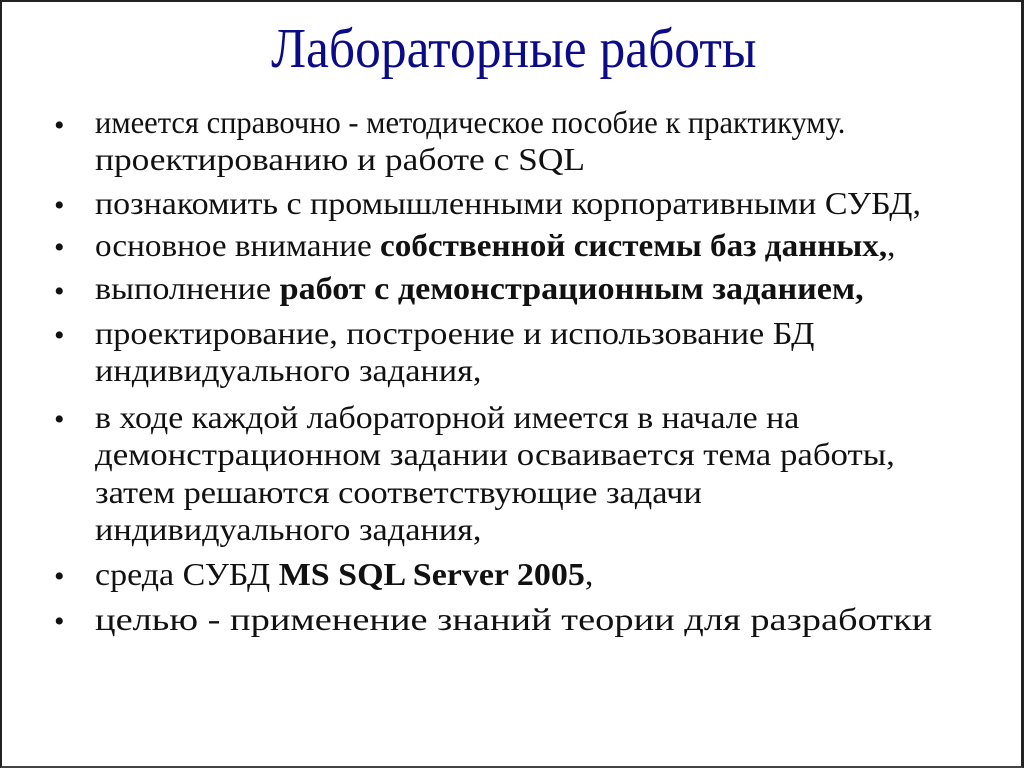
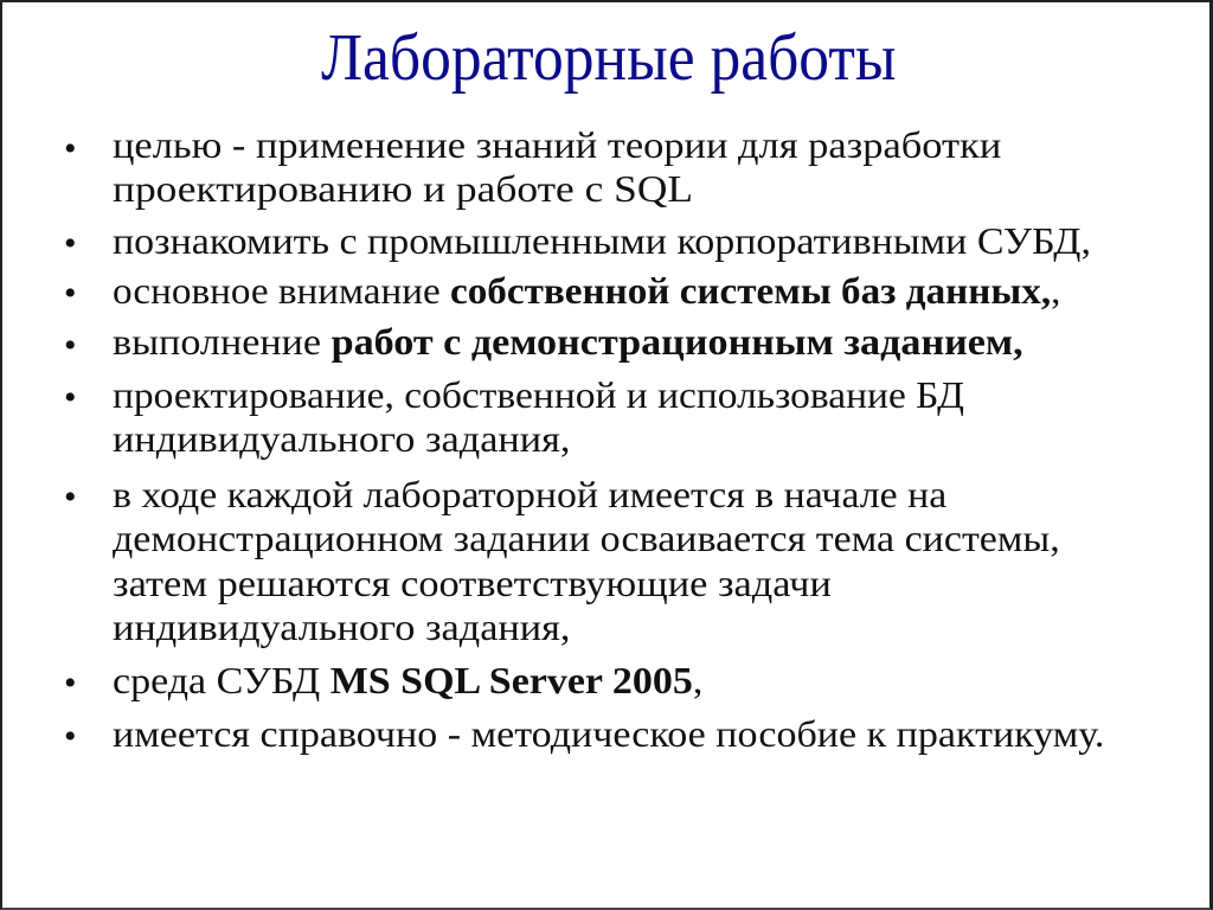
  Лабораторные работы
  •
- имеется справочно - методическое пособие к практикуму.
+ целью - применение знаний теории для разработки
  проектированию и работе с SQL
  •
  познакомить с промышленными корпоративными СУБД,
  •
  основное внимание собственной системы баз данных,,
  •
  выполнение работ с демонстрационным заданием,
  •
- проектирование, построение и использование БД
+ проектирование, собственной и использование БД
  индивидуального задания,
  •
  в ходе каждой лабораторной имеется в начале на
- демонстрационном задании осваивается тема работы,
+ демонстрационном задании осваивается тема системы,
  затем решаются соответствующие задачи
  индивидуального задания,
  •
  среда СУБД MS SQL Server 2005,
  •
- целью - применение знаний теории для разработки
+ имеется справочно - методическое пособие к практикуму.
